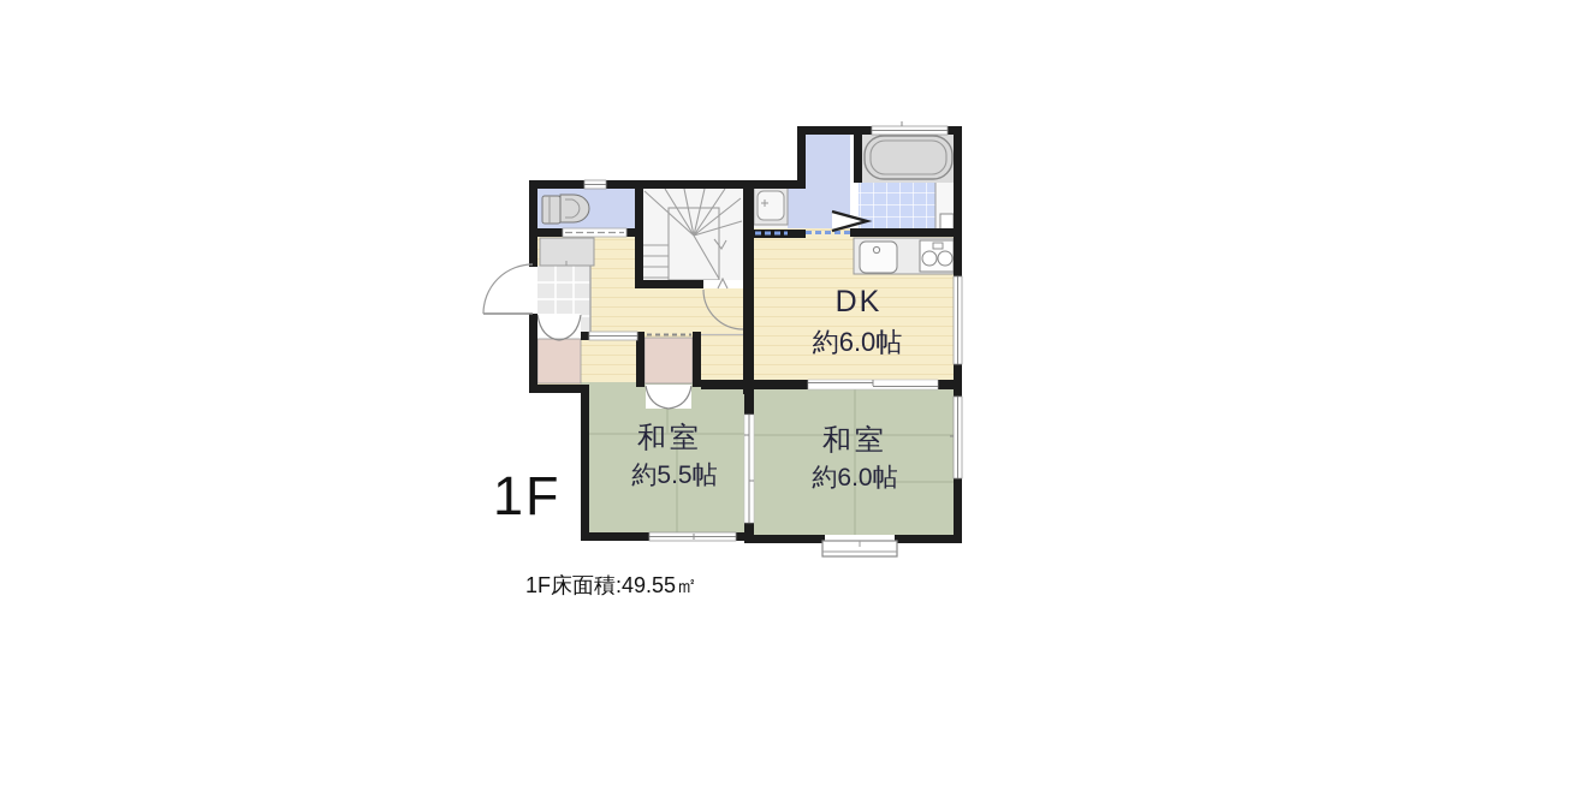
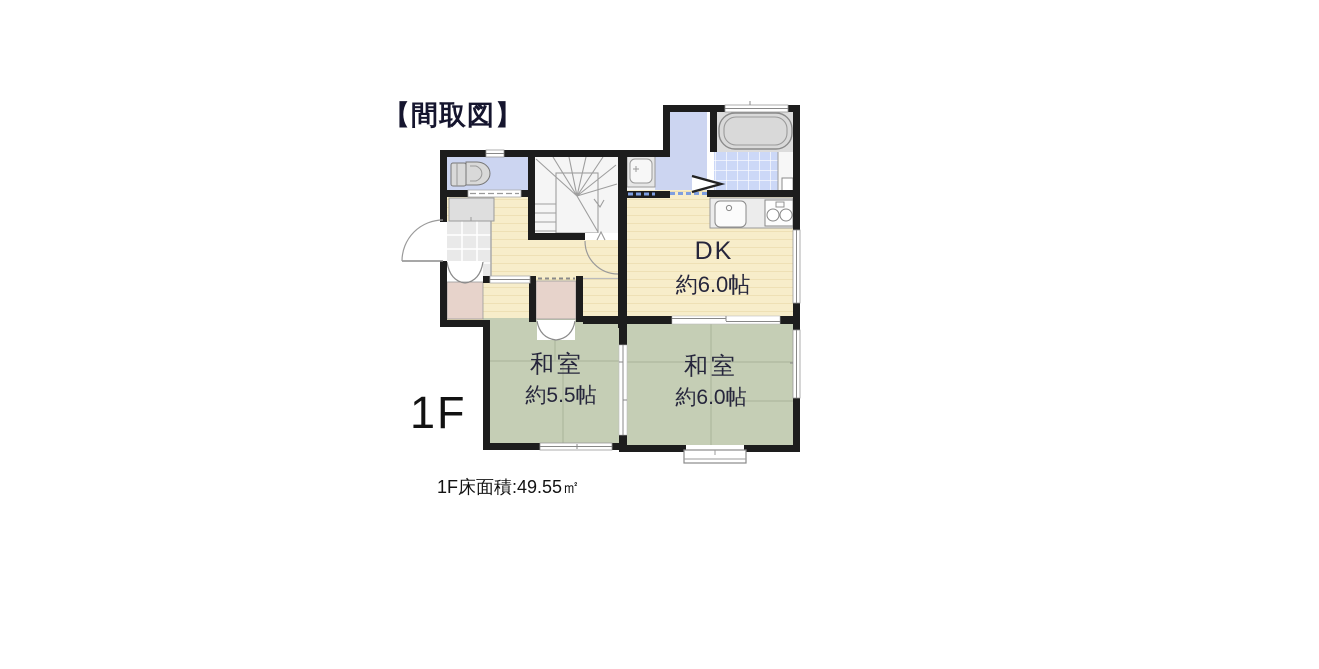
+ 【間取図】
  DK
  約6.0帖
  和室
  約5.5帖
  和室
  約6.0帖
  1F
  1F床面積:49.55㎡
